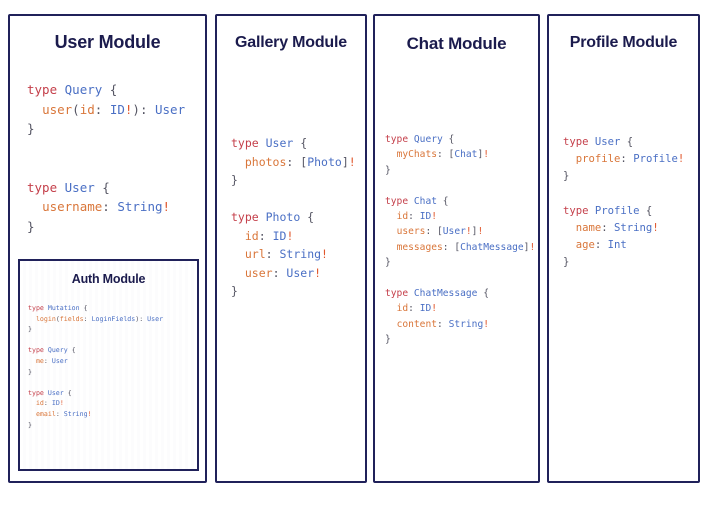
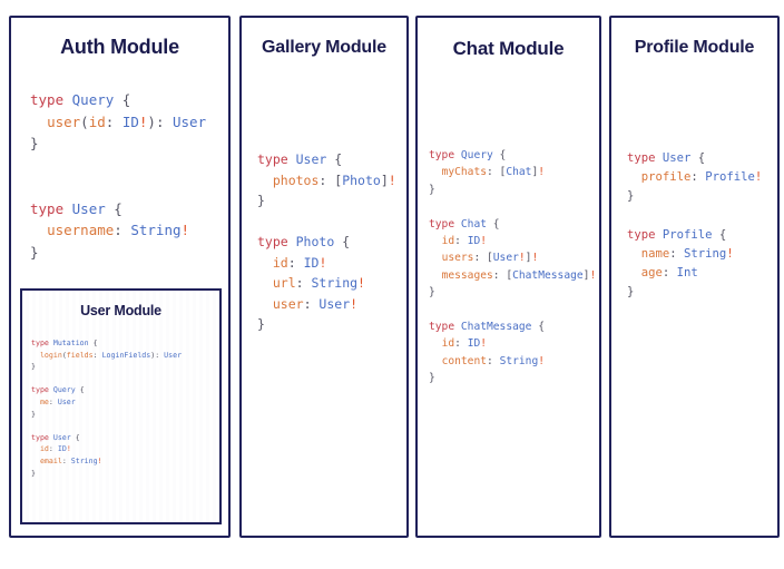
- User Module
+ Auth Module
  type Query {
  user(id: ID!): User
  }
  type User {
  username: String!
  }
- Auth Module
+ User Module
  type Mutation {
  login(fields: LoginFields): User
  }
  type Query {
  me: User
  }
  type User {
  id: ID!
  email: String!
  }
  Gallery Module
  type User {
  photos: [Photo]!
  }
  type Photo {
  id: ID!
  url: String!
  user: User!
  }
  Chat Module
  type Query {
  myChats: [Chat]!
  }
  type Chat {
  id: ID!
  users: [User!]!
  messages: [ChatMessage]!
  }
  type ChatMessage {
  id: ID!
  content: String!
  }
  Profile Module
  type User {
  profile: Profile!
  }
  type Profile {
  name: String!
  age: Int
  }
